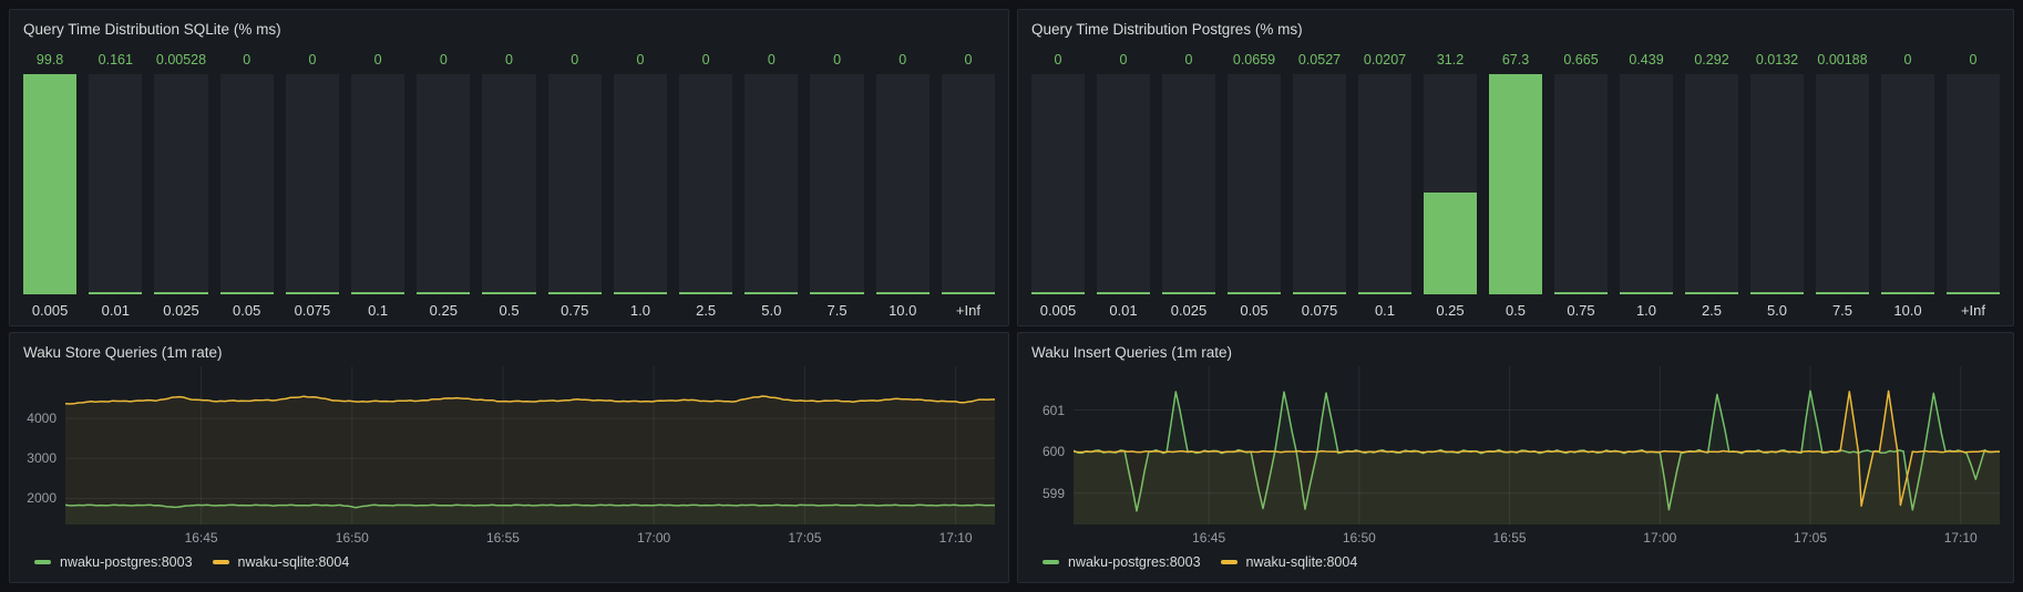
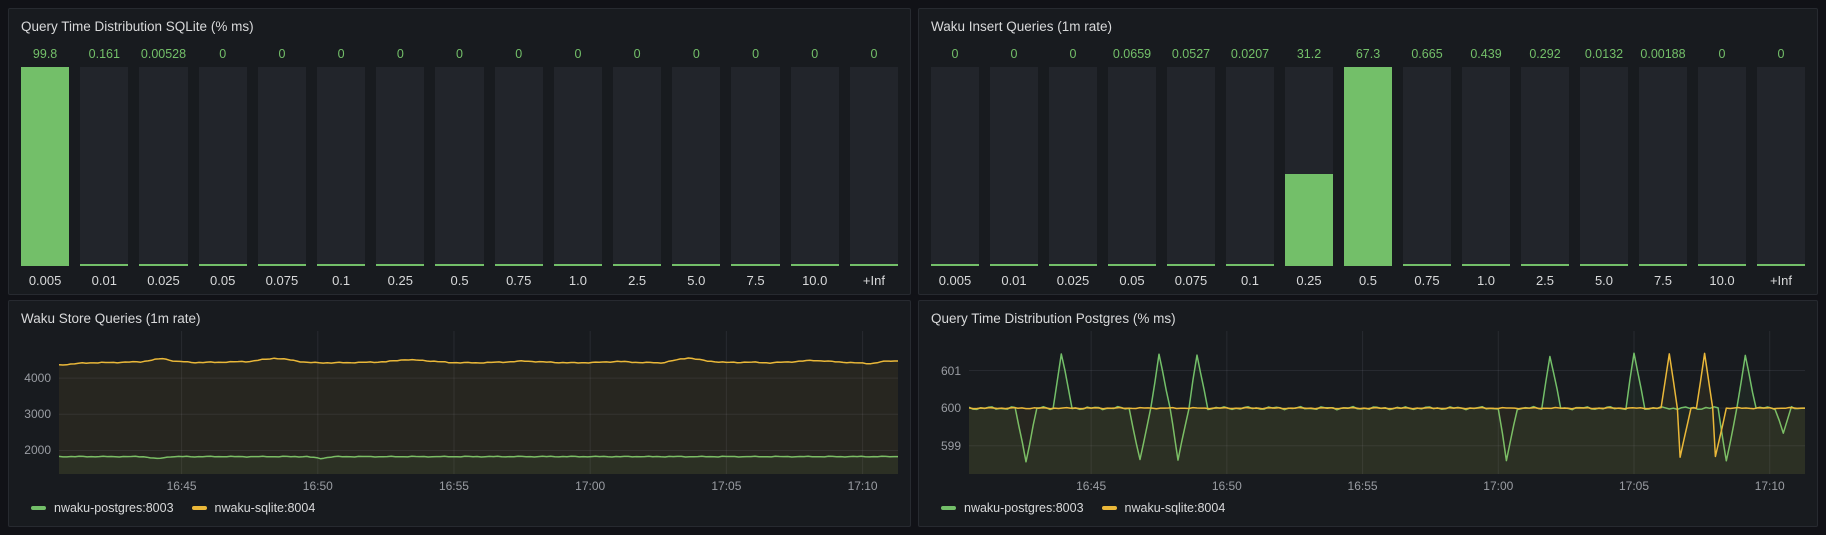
  Query Time Distribution SQLite (% ms)
  99.8
  0.005
  0.161
  0.01
  0.00528
  0.025
  0
  0.05
  0
  0.075
  0
  0.1
  0
  0.25
  0
  0.5
  0
  0.75
  0
  1.0
  0
  2.5
  0
  5.0
  0
  7.5
  0
  10.0
  0
  +Inf
- Query Time Distribution Postgres (% ms)
+ Waku Insert Queries (1m rate)
  0
  0.005
  0
  0.01
  0
  0.025
  0.0659
  0.05
  0.0527
  0.075
  0.0207
  0.1
  31.2
  0.25
  67.3
  0.5
  0.665
  0.75
  0.439
  1.0
  0.292
  2.5
  0.0132
  5.0
  0.00188
  7.5
  0
  10.0
  0
  +Inf
  Waku Store Queries (1m rate)
  2000
  3000
  4000
  16:45
  16:50
  16:55
  17:00
  17:05
  17:10
  nwaku-postgres:8003
  nwaku-sqlite:8004
- Waku Insert Queries (1m rate)
+ Query Time Distribution Postgres (% ms)
  599
  600
  601
  16:45
  16:50
  16:55
  17:00
  17:05
  17:10
  nwaku-postgres:8003
  nwaku-sqlite:8004
